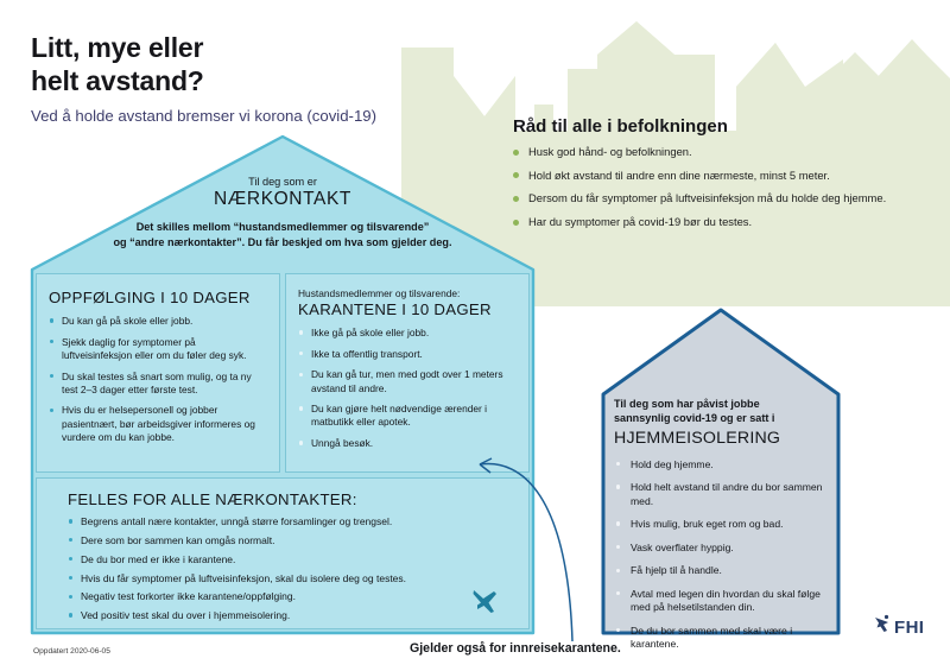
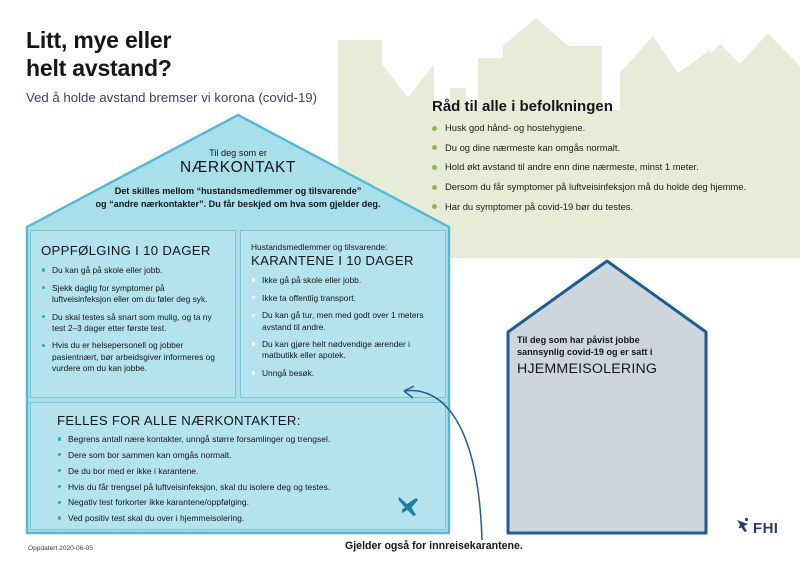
  Litt, mye eller
  helt avstand?
  Ved å holde avstand bremser vi korona (covid-19)
  Råd til alle i befolkningen
- Husk god hånd- og befolkningen.
+ Husk god hånd- og hostehygiene.
+ Du og dine nærmeste kan omgås normalt.
- Hold økt avstand til andre enn dine nærmeste, minst 5 meter.
+ Hold økt avstand til andre enn dine nærmeste, minst 1 meter.
  Dersom du får symptomer på luftveisinfeksjon må du holde deg hjemme.
  Har du symptomer på covid-19 bør du testes.
  Til deg som er
  NÆRKONTAKT
  Det skilles mellom “hustandsmedlemmer og tilsvarende”
  og “andre nærkontakter”. Du får beskjed om hva som gjelder deg.
  OPPFØLGING I 10 DAGER
  Du kan gå på skole eller jobb.
  Sjekk daglig for symptomer på luftveisinfeksjon eller om du føler deg syk.
  Du skal testes så snart som mulig, og ta ny test 2–3 dager etter første test.
  Hvis du er helsepersonell og jobber pasientnært, bør arbeidsgiver informeres og vurdere om du kan jobbe.
  Hustandsmedlemmer og tilsvarende:
  KARANTENE I 10 DAGER
  Ikke gå på skole eller jobb.
  Ikke ta offentlig transport.
  Du kan gå tur, men med godt over 1 meters avstand til andre.
  Du kan gjøre helt nødvendige ærender i matbutikk eller apotek.
  Unngå besøk.
  FELLES FOR ALLE NÆRKONTAKTER:
  Begrens antall nære kontakter, unngå større forsamlinger og trengsel.
  Dere som bor sammen kan omgås normalt.
  De du bor med er ikke i karantene.
- Hvis du får symptomer på luftveisinfeksjon, skal du isolere deg og testes.
+ Hvis du får trengsel på luftveisinfeksjon, skal du isolere deg og testes.
  Negativ test forkorter ikke karantene/oppfølging.
  Ved positiv test skal du over i hjemmeisolering.
  Til deg som har påvist jobbe
  sannsynlig covid-19 og er satt i
  HJEMMEISOLERING
- Hold deg hjemme.
- Hold helt avstand til andre du bor sammen med.
- Hvis mulig, bruk eget rom og bad.
- Vask overflater hyppig.
- Få hjelp til å handle.
- Avtal med legen din hvordan du skal følge med på helsetilstanden din.
- De du bor sammen med skal være i karantene.
  Gjelder også for innreisekarantene.
  FHI
